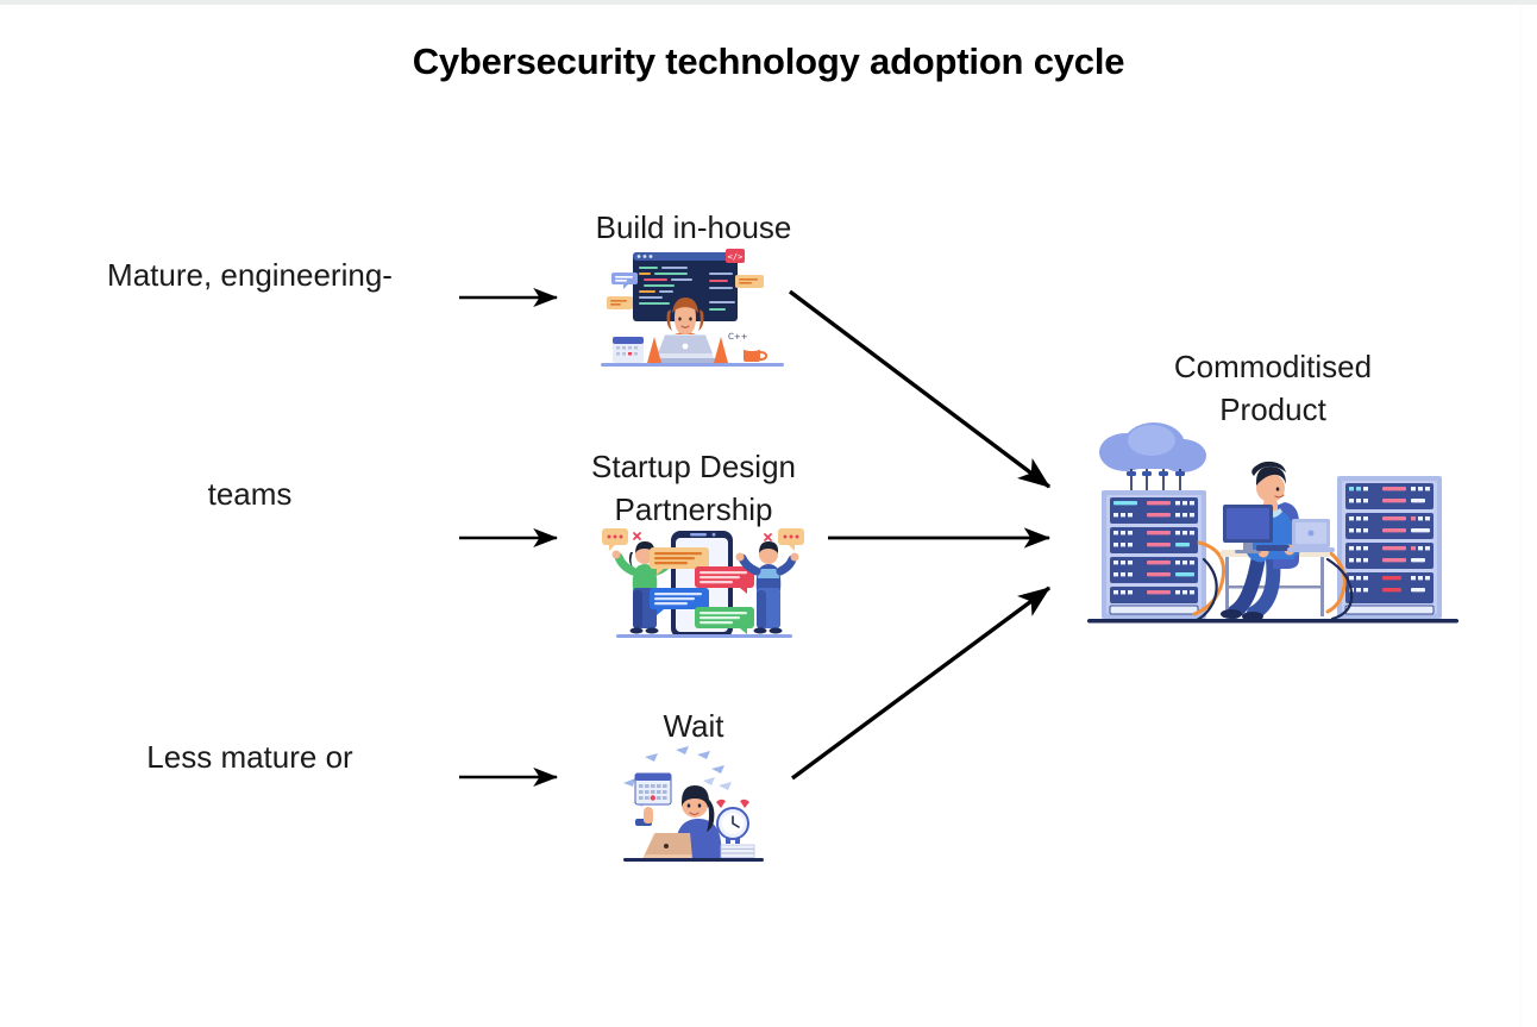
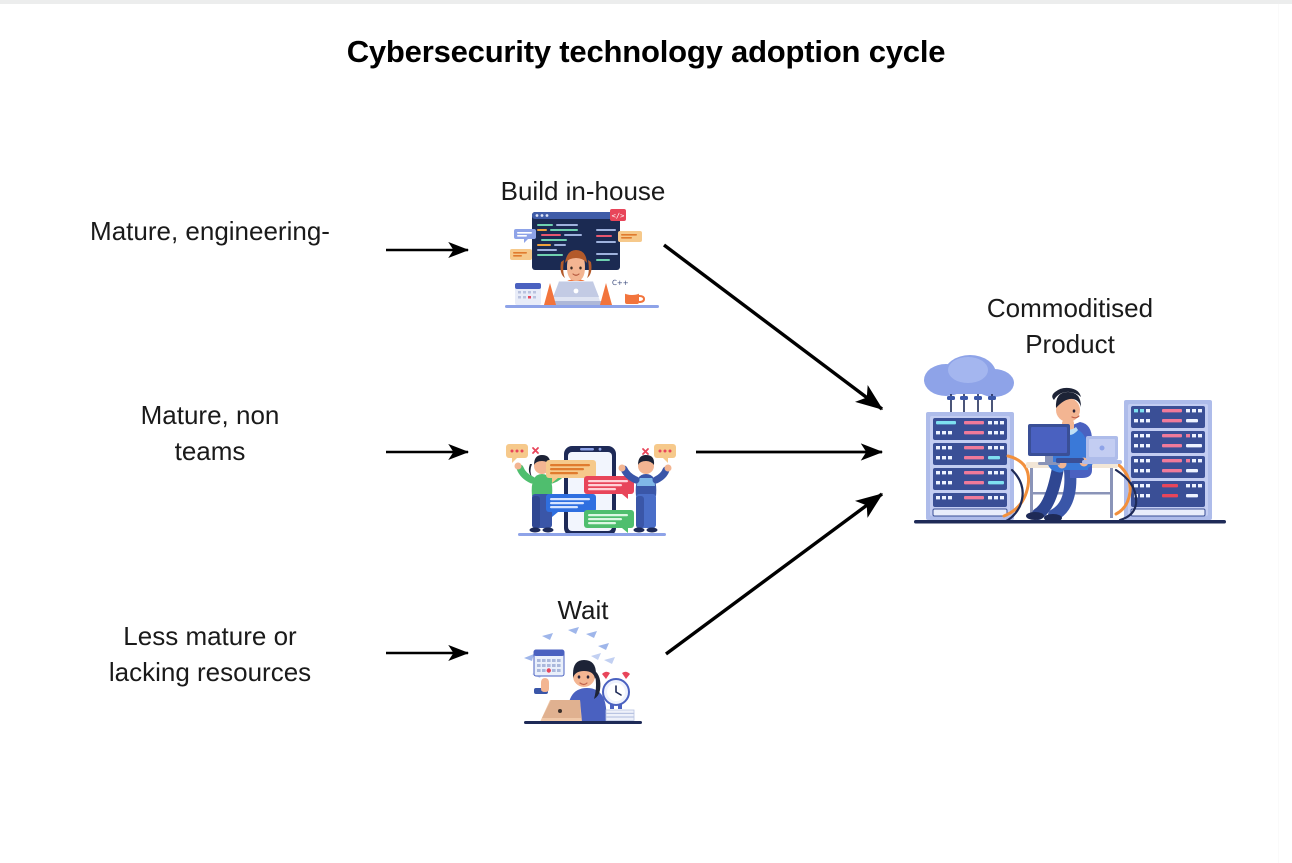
  Cybersecurity technology adoption cycle
  Mature, engineering-
+ Mature, non
  teams
  Less mature or
+ lacking resources
  Build in-house
- Startup Design
- Partnership
  Wait
  Commoditised
  Product
  </>
  C++
